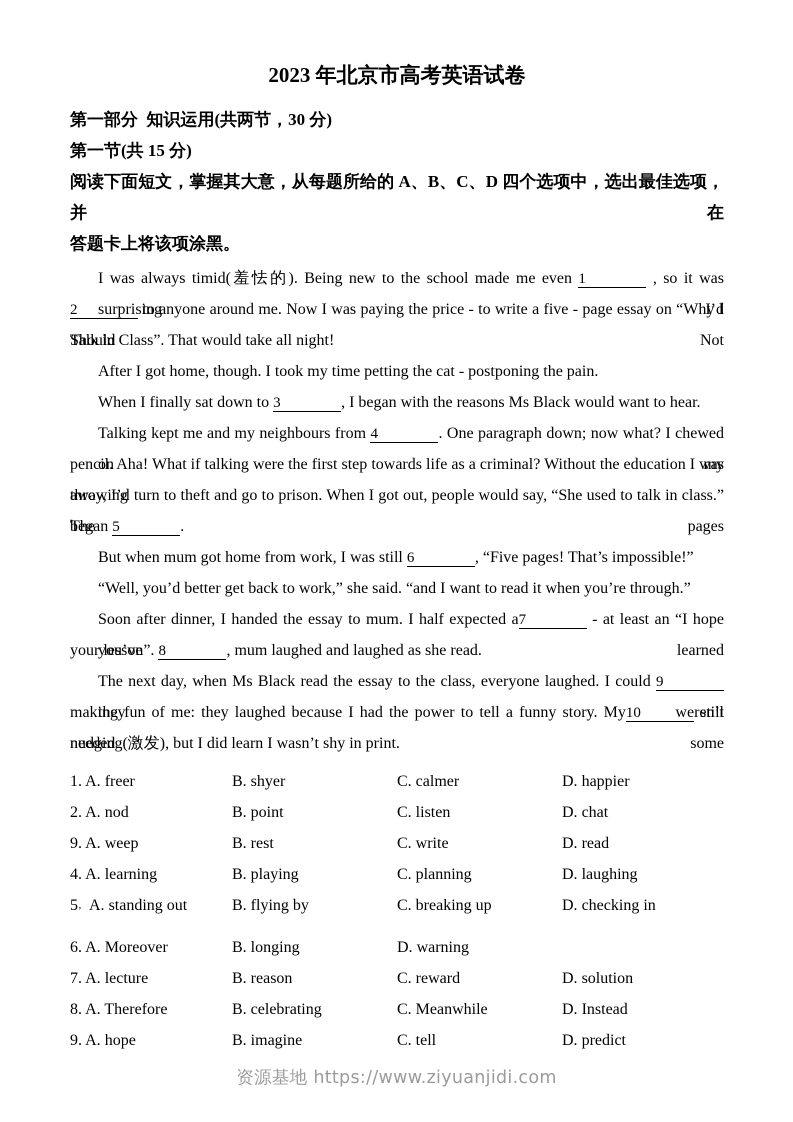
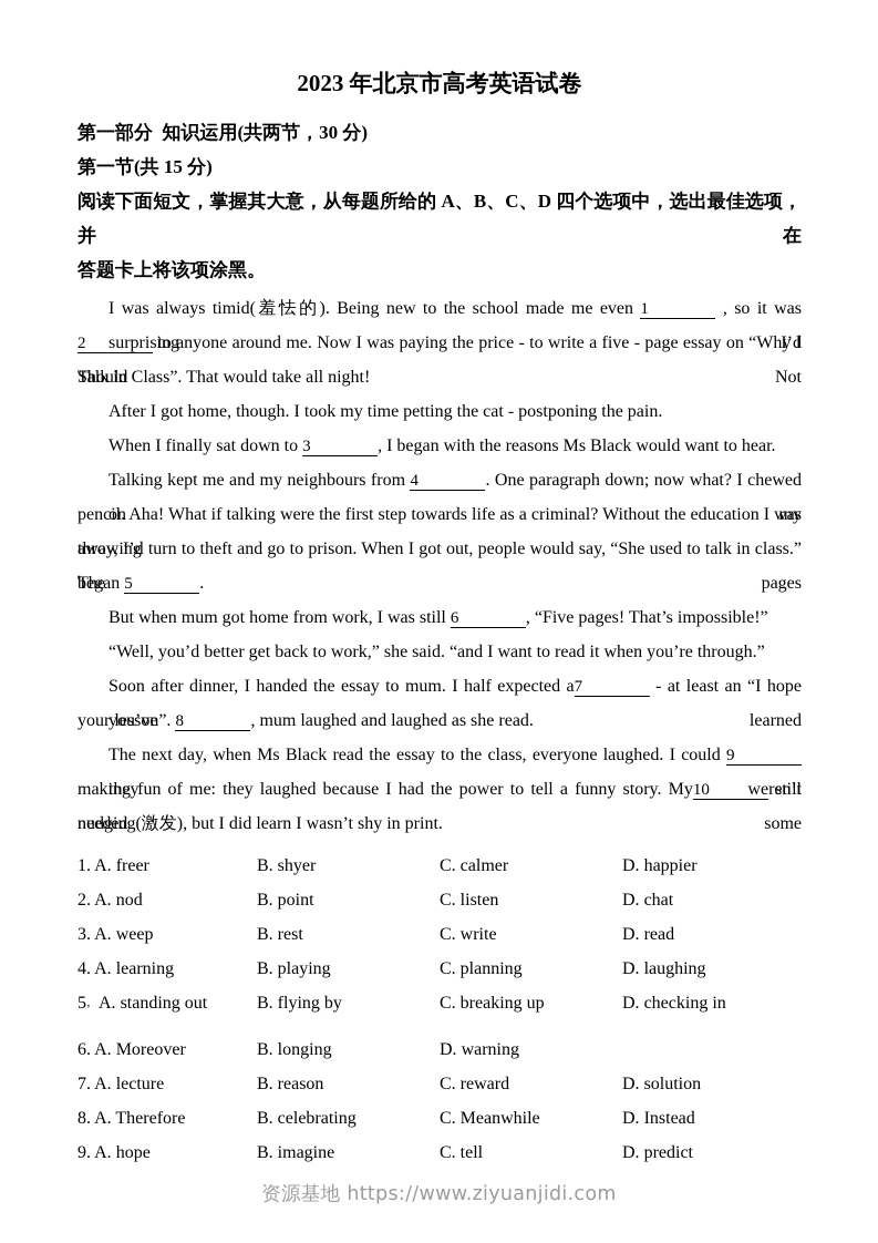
  2023 年北京市高考英语试卷
  第一部分 知识运用(共两节，30 分)
  第一节(共 15 分)
  阅读下面短文，掌握其大意，从每题所给的 A、B、C、D 四个选项中，选出最佳选项，并在
  答题卡上将该项涂黑。
  I was always timid(羞怯的). Being new to the school made me even 1 , so it was surprising I’d
  2 to anyone around me. Now I was paying the price - to write a five - page essay on “Why I Should Not
  Talk in Class”. That would take all night!
  After I got home, though. I took my time petting the cat - postponing the pain.
  When I finally sat down to 3 , I began with the reasons Ms Black would want to hear.
  Talking kept me and my neighbours from 4 . One paragraph down; now what? I chewed on my
  pencil. Aha! What if talking were the first step towards life as a criminal? Without the education I was throwing
  away, I’d turn to theft and go to prison. When I got out, people would say, “She used to talk in class.” The pages
  began 5 .
  But when mum got home from work, I was still 6 , “Five pages! That’s impossible!”
  “Well, you’d better get back to work,” she said. “and I want to read it when you’re through.”
  Soon after dinner, I handed the essay to mum. I half expected a7 - at least an “I hope you’ve learned
  your lesson”. 8 , mum laughed and laughed as she read.
  The next day, when Ms Black read the essay to the class, everyone laughed. I could 9 they weren’t
  making fun of me: they laughed because I had the power to tell a funny story. My10 still needed some
  nudging(激发), but I did learn I wasn’t shy in print.
  1. A. freer
  B. shyer
  C. calmer
  D. happier
  2. A. nod
  B. point
  C. listen
  D. chat
- 9. A. weep
+ 3. A. weep
  B. rest
  C. write
  D. read
  4. A. learning
  B. playing
  C. planning
  D. laughing
  5
  ’
  A. standing out
  B. flying by
  C. breaking up
  D. checking in
  6. A. Moreover
  B. longing
  D. warning
  7. A. lecture
  B. reason
  C. reward
  D. solution
  8. A. Therefore
  B. celebrating
  C. Meanwhile
  D. Instead
  9. A. hope
  B. imagine
  C. tell
  D. predict
  资源基地 https://www.ziyuanjidi.com
